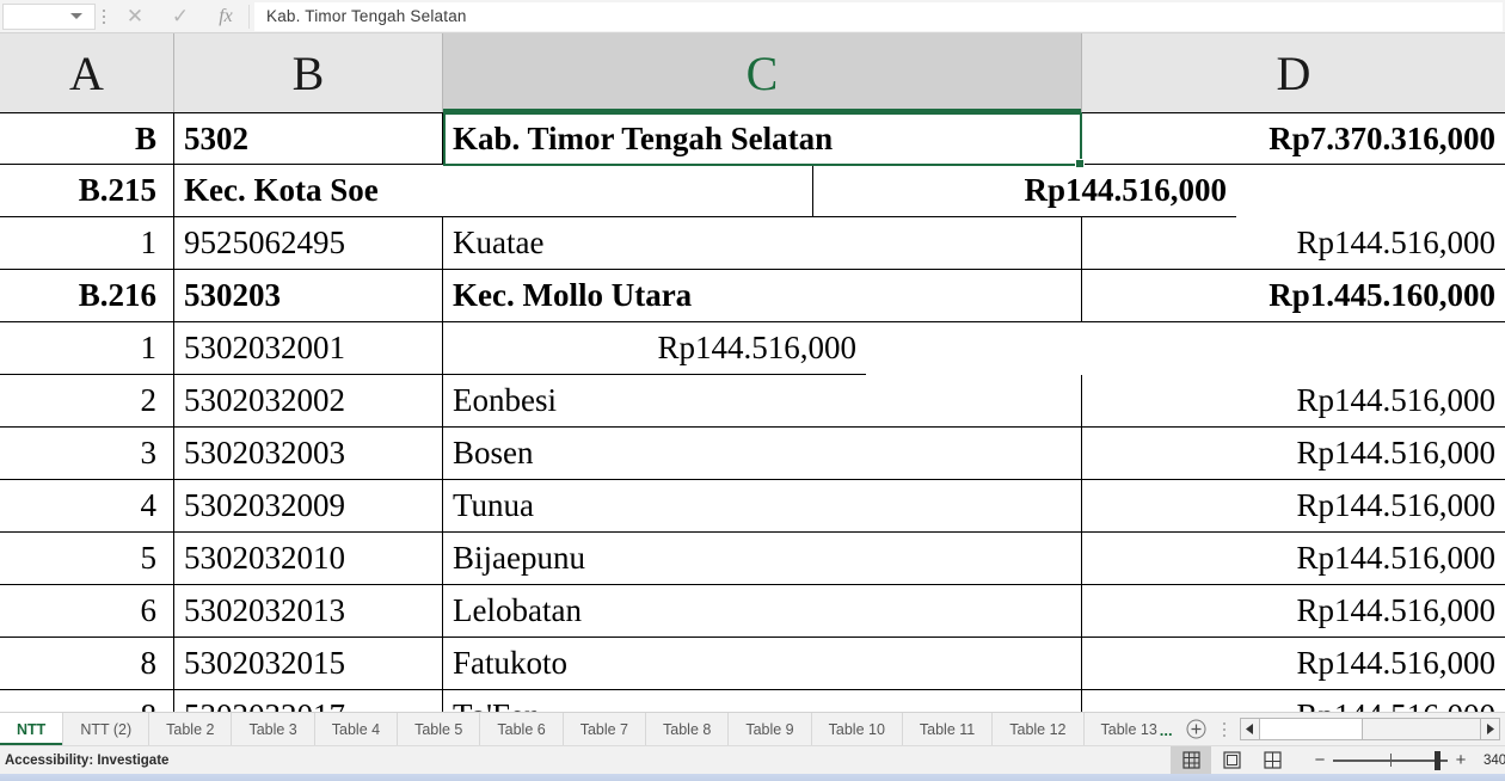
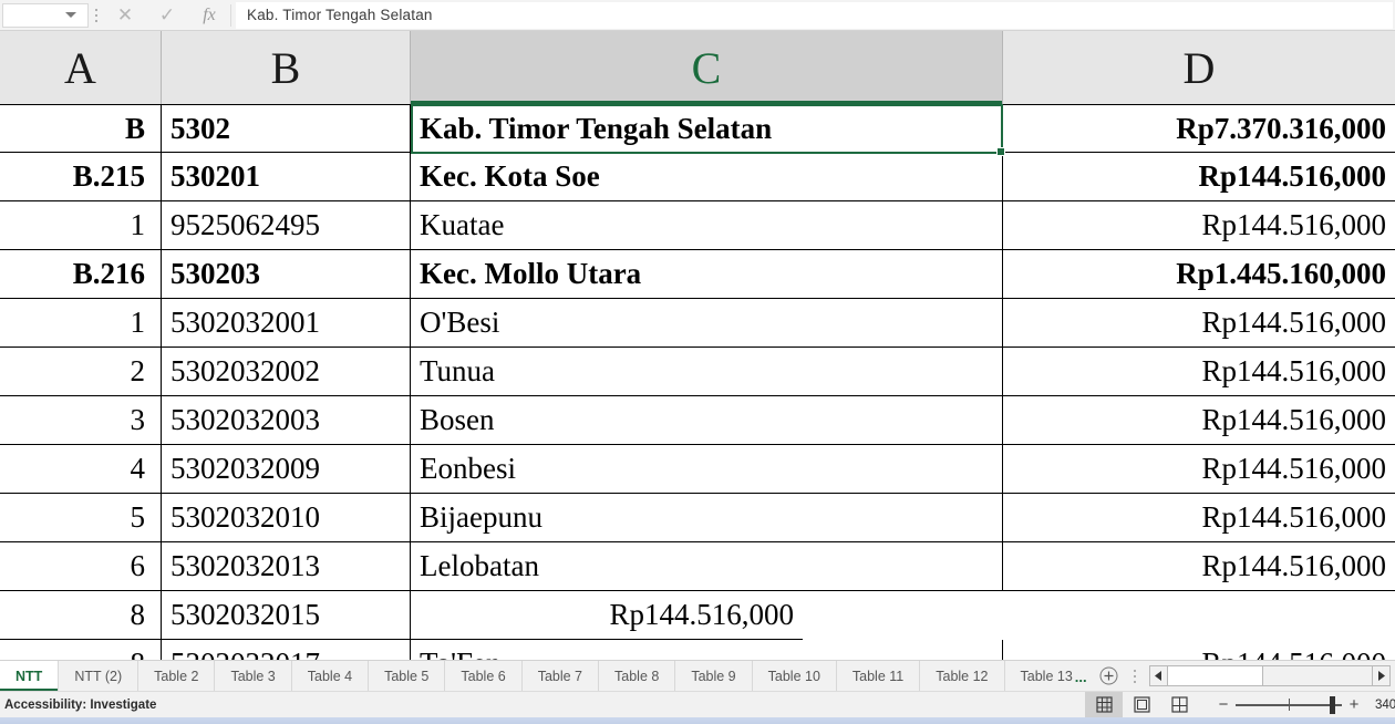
  ✕
  ✓
  fx
  Kab. Timor Tengah Selatan
  A
  B
  C
  D
  B
  5302
  Kab. Timor Tengah Selatan
  Rp7.370.316,000
  B.215
+ 530201
  Kec. Kota Soe
  Rp144.516,000
  1
  9525062495
  Kuatae
  Rp144.516,000
  B.216
  530203
  Kec. Mollo Utara
  Rp1.445.160,000
  1
  5302032001
+ O'Besi
  Rp144.516,000
  2
  5302032002
- Eonbesi
+ Tunua
  Rp144.516,000
  3
  5302032003
  Bosen
  Rp144.516,000
  4
  5302032009
- Tunua
+ Eonbesi
  Rp144.516,000
  5
  5302032010
  Bijaepunu
  Rp144.516,000
  6
  5302032013
  Lelobatan
  Rp144.516,000
  8
  5302032015
- Fatukoto
  Rp144.516,000
  NTT
  NTT (2)
  Table 2
  Table 3
  Table 4
  Table 5
  Table 6
  Table 7
  Table 8
  Table 9
  Table 10
  Table 11
  Table 12
  Table 13
  ...
  Accessibility: Investigate
  −
  +
  340
